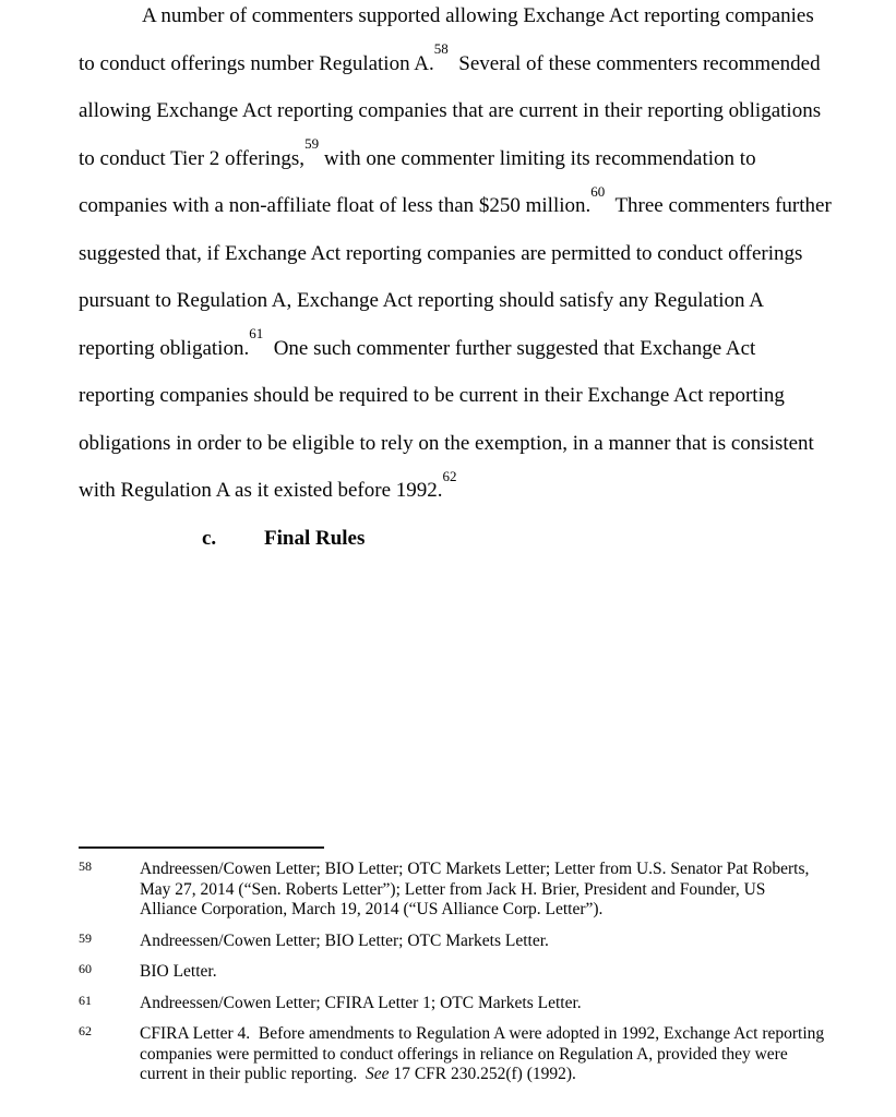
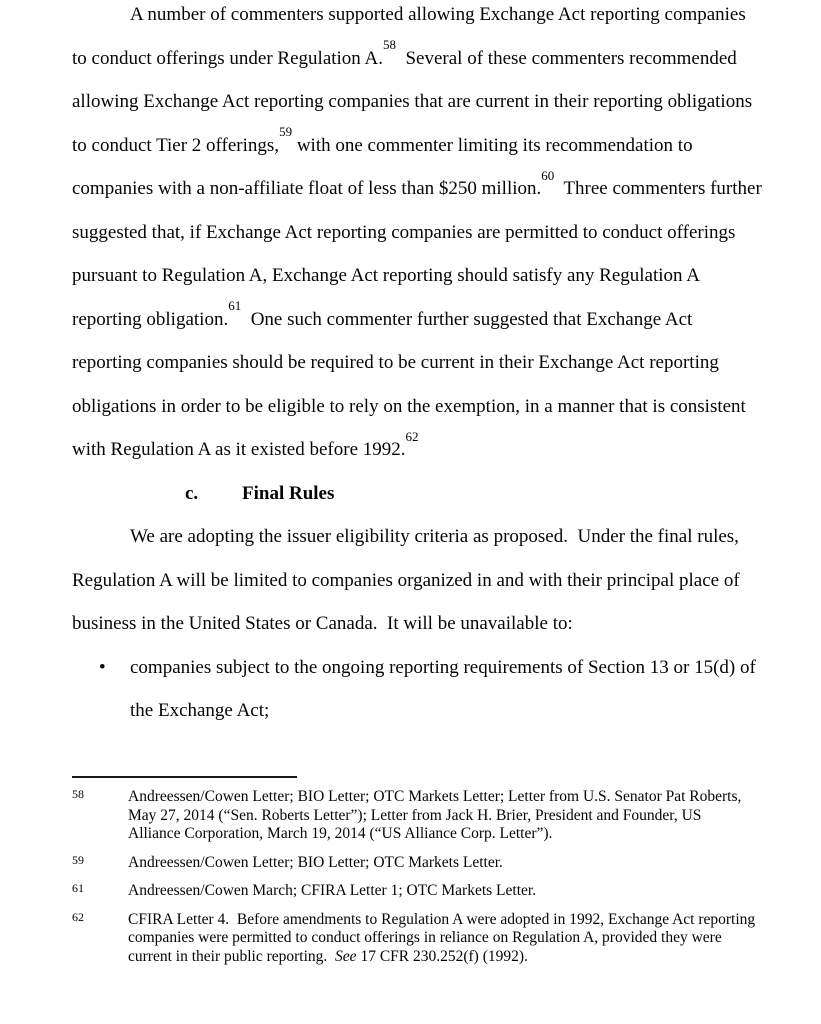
- A number of commenters supported allowing Exchange Act reporting companies to conduct offerings number Regulation A.58 Several of these commenters recommended allowing Exchange Act reporting companies that are current in their reporting obligations to conduct Tier 2 offerings,59 with one commenter limiting its recommendation to companies with a non-affiliate float of less than $250 million.60 Three commenters further suggested that, if Exchange Act reporting companies are permitted to conduct offerings pursuant to Regulation A, Exchange Act reporting should satisfy any Regulation A reporting obligation.61 One such commenter further suggested that Exchange Act reporting companies should be required to be current in their Exchange Act reporting obligations in order to be eligible to rely on the exemption, in a manner that is consistent with Regulation A as it existed before 1992.62
+ A number of commenters supported allowing Exchange Act reporting companies to conduct offerings under Regulation A.58 Several of these commenters recommended allowing Exchange Act reporting companies that are current in their reporting obligations to conduct Tier 2 offerings,59 with one commenter limiting its recommendation to companies with a non-affiliate float of less than $250 million.60 Three commenters further suggested that, if Exchange Act reporting companies are permitted to conduct offerings pursuant to Regulation A, Exchange Act reporting should satisfy any Regulation A reporting obligation.61 One such commenter further suggested that Exchange Act reporting companies should be required to be current in their Exchange Act reporting obligations in order to be eligible to rely on the exemption, in a manner that is consistent with Regulation A as it existed before 1992.62
  c. Final Rules
+ We are adopting the issuer eligibility criteria as proposed. Under the final rules, Regulation A will be limited to companies organized in and with their principal place of business in the United States or Canada. It will be unavailable to:
+ •
+ companies subject to the ongoing reporting requirements of Section 13 or 15(d) of the Exchange Act;
  58
  Andreessen/Cowen Letter; BIO Letter; OTC Markets Letter; Letter from U.S. Senator Pat Roberts, May 27, 2014 (“Sen. Roberts Letter”); Letter from Jack H. Brier, President and Founder, US Alliance Corporation, March 19, 2014 (“US Alliance Corp. Letter”).
  59
  Andreessen/Cowen Letter; BIO Letter; OTC Markets Letter.
- 60
- BIO Letter.
  61
- Andreessen/Cowen Letter; CFIRA Letter 1; OTC Markets Letter.
+ Andreessen/Cowen March; CFIRA Letter 1; OTC Markets Letter.
  62
  CFIRA Letter 4. Before amendments to Regulation A were adopted in 1992, Exchange Act reporting companies were permitted to conduct offerings in reliance on Regulation A, provided they were current in their public reporting. See 17 CFR 230.252(f) (1992).
